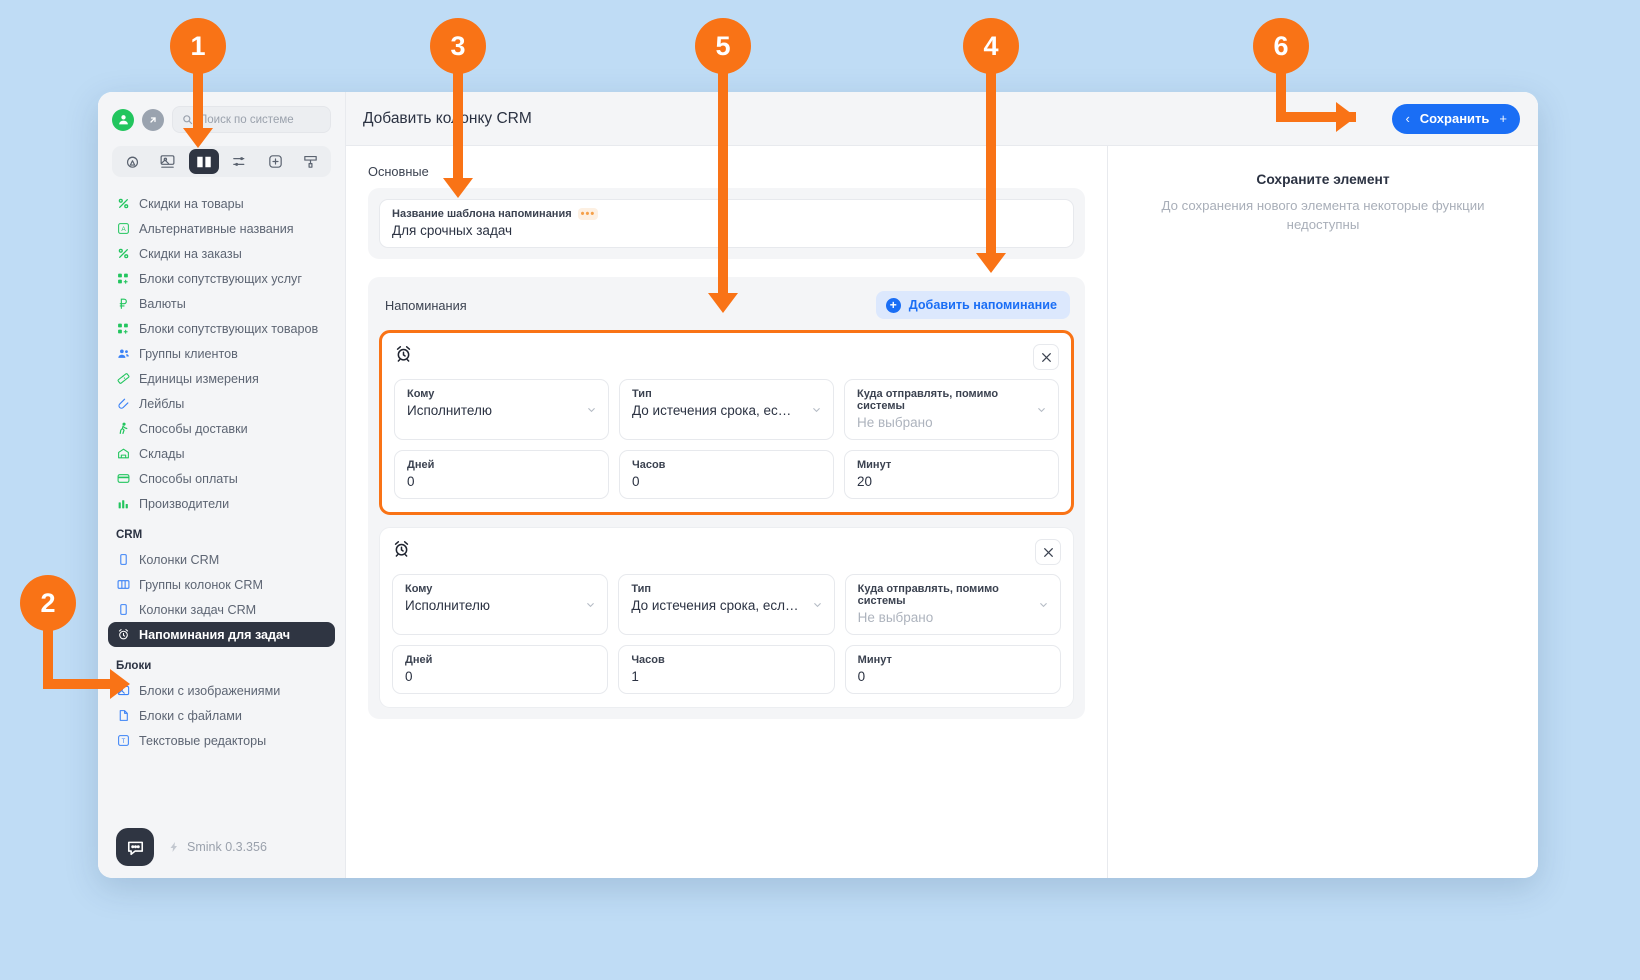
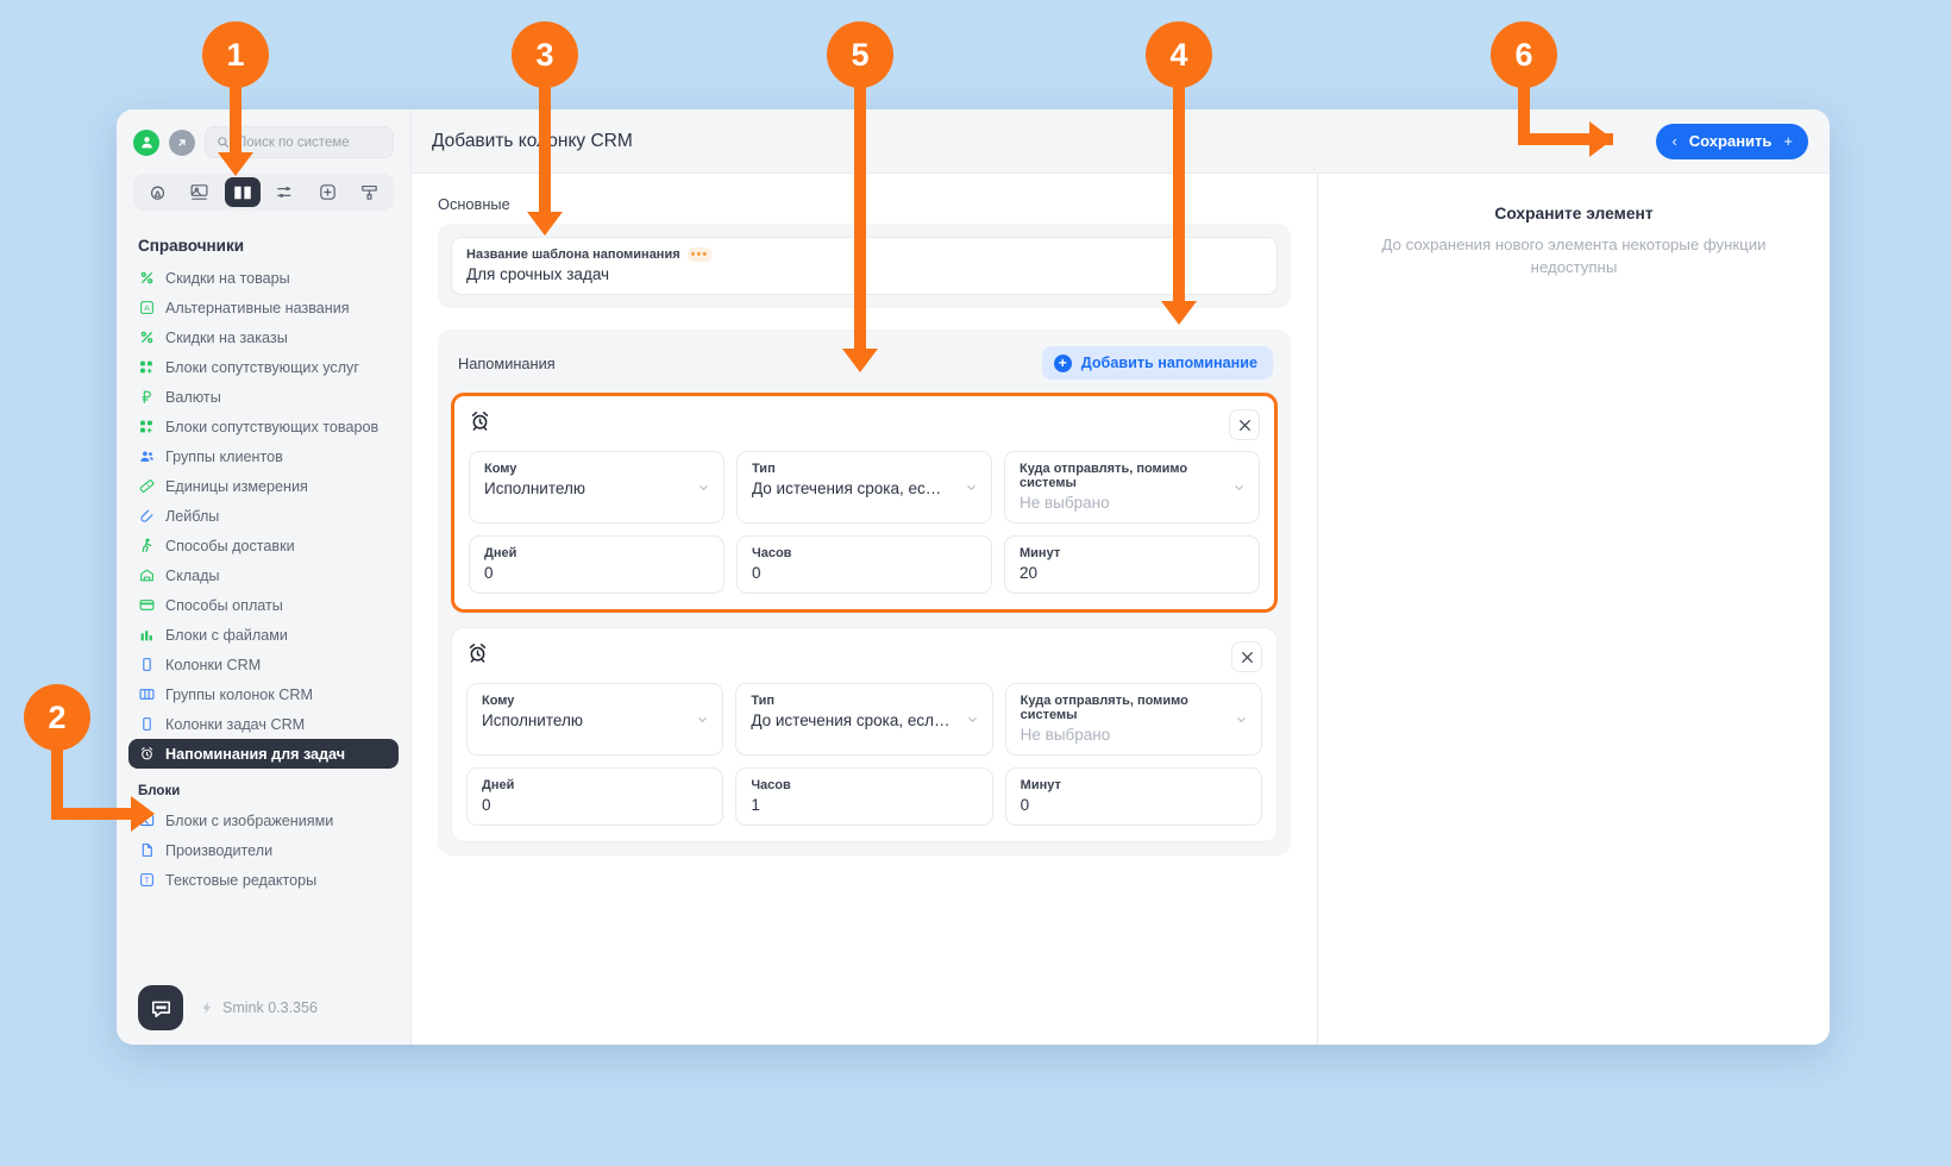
  Поиск по системе
+ Справочники
  Скидки на товары
  Альтернативные названия
  Скидки на заказы
  Блоки сопутствующих услуг
  Валюты
  Блоки сопутствующих товаров
  Группы клиентов
  Единицы измерения
  Лейблы
  Способы доставки
  Склады
  Способы оплаты
- Производители
+ Блоки с файлами
- CRM
  Колонки CRM
  Группы колонок CRM
  Колонки задач CRM
  Напоминания для задач
  Блоки
  Блоки с изображениями
- Блоки с файлами
+ Производители
  Текстовые редакторы
  Smink 0.3.356
  Добавить коонку CRM
  ‹
  Сохранить
  +
  Основные
  Название шаблона напоминания
  •••
  Для срочных задач
  Напоминания
  +
  Добавить напоминание
  Кому
  Исполнителю
  Тип
  До истечения срока, если не.
  Куда отправлять, помимо системы
  Не выбрано
  Дней
  0
  Часов
  0
  Минут
  20
  Кому
  Исполнителю
  Тип
  До истечения срока, если не..
  Куда отправлять, помимо системы
  Не выбрано
  Дней
  0
  Часов
  1
  Минут
  0
  Сохраните элемент
  До сохранения нового элемента некоторые функции недоступны
  1
  2
  3
  5
  4
  6
